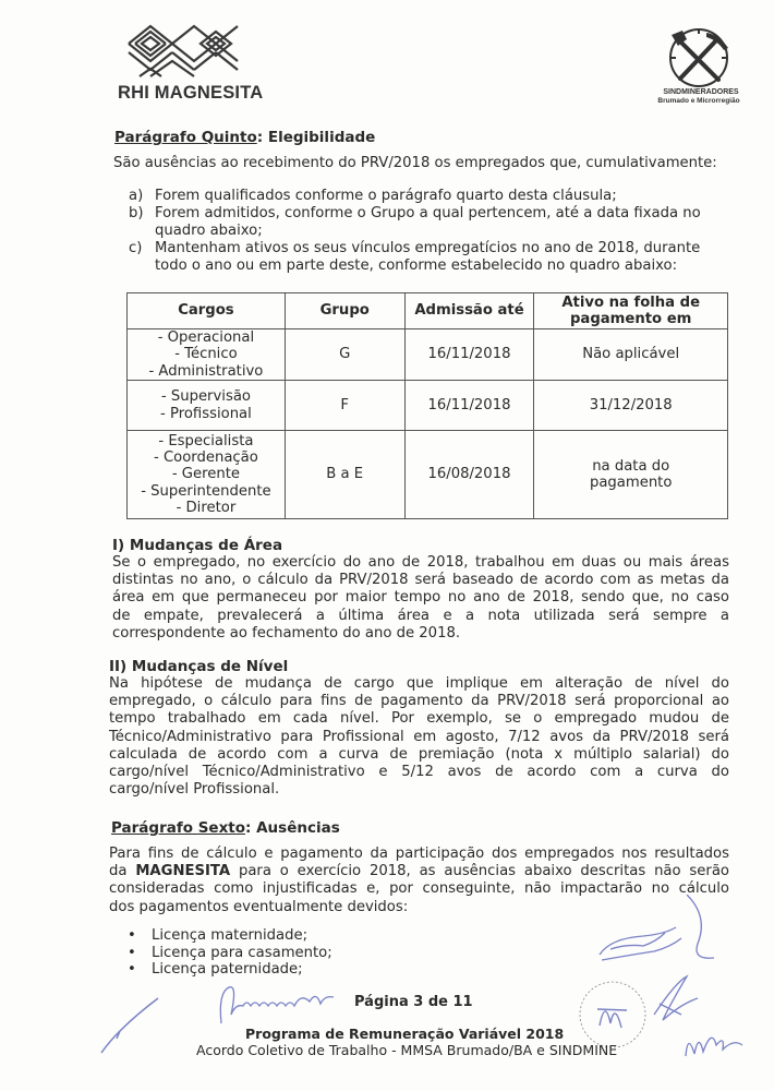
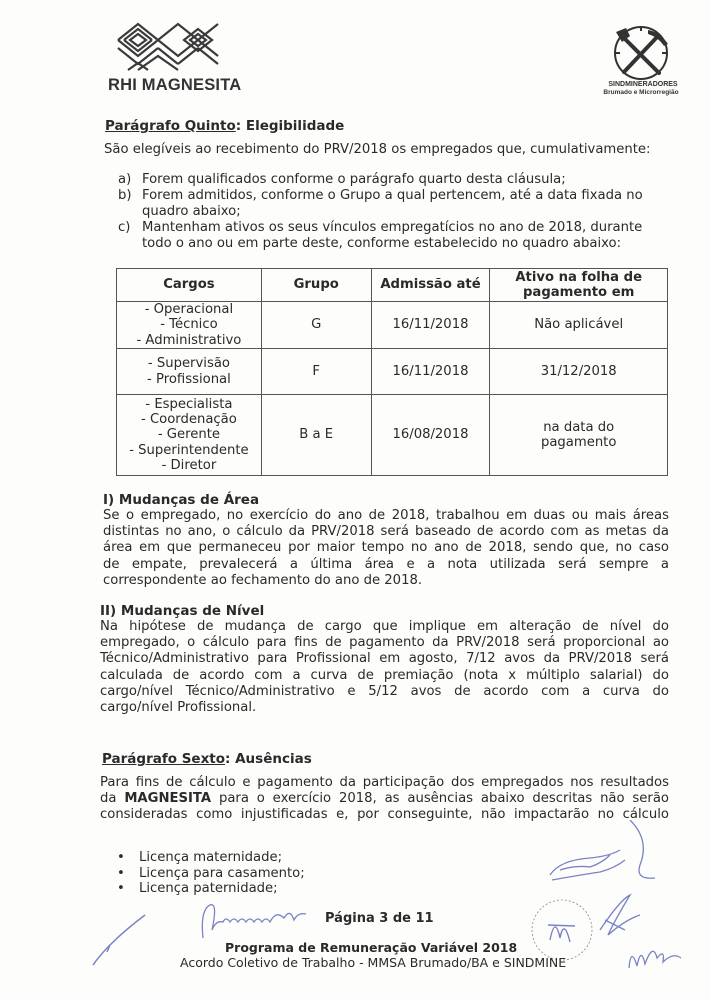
  RHI MAGNESITA
  Parágrafo Quinto: Elegibilidade
- São ausências ao recebimento do PRV/2018 os empregados que, cumulativamente:
+ São elegíveis ao recebimento do PRV/2018 os empregados que, cumulativamente:
  a)
  Forem qualificados conforme o parágrafo quarto desta cláusula;
  b)
  Forem admitidos, conforme o Grupo a qual pertencem, até a data fixada no
  quadro abaixo;
  c)
  Mantenham ativos os seus vínculos empregatícios no ano de 2018, durante
  todo o ano ou em parte deste, conforme estabelecido no quadro abaixo:
  Cargos	Grupo	Admissão até	Ativo na folha depagamento em
  - Operacional- Técnico- Administrativo	G	16/11/2018	Não aplicável
  - Supervisão- Profissional	F	16/11/2018	31/12/2018
  - Especialista- Coordenação- Gerente- Superintendente- Diretor	B a E	16/08/2018	na data dopagamento
  I) Mudanças de Área
  Se o empregado, no exercício do ano de 2018, trabalhou em duas ou mais áreas
  distintas no ano, o cálculo da PRV/2018 será baseado de acordo com as metas da
  área em que permaneceu por maior tempo no ano de 2018, sendo que, no caso
  de empate, prevalecerá a última área e a nota utilizada será sempre a
  correspondente ao fechamento do ano de 2018.
  II) Mudanças de Nível
  Na hipótese de mudança de cargo que implique em alteração de nível do
  empregado, o cálculo para fins de pagamento da PRV/2018 será proporcional ao
- tempo trabalhado em cada nível. Por exemplo, se o empregado mudou de
  Técnico/Administrativo para Profissional em agosto, 7/12 avos da PRV/2018 será
  calculada de acordo com a curva de premiação (nota x múltiplo salarial) do
  cargo/nível Técnico/Administrativo e 5/12 avos de acordo com a curva do
  cargo/nível Profissional.
  Parágrafo Sexto: Ausências
  Para fins de cálculo e pagamento da participação dos empregados nos resultados
  da MAGNESITA para o exercício 2018, as ausências abaixo descritas não serão
  consideradas como injustificadas e, por conseguinte, não impactarão no cálculo
- dos pagamentos eventualmente devidos:
  • Licença maternidade;
  • Licença para casamento;
  • Licença paternidade;
  Página 3 de 11
  Programa de Remuneração Variável 2018
  Acordo Coletivo de Trabalho - MMSA Brumado/BA e SINDMINE
